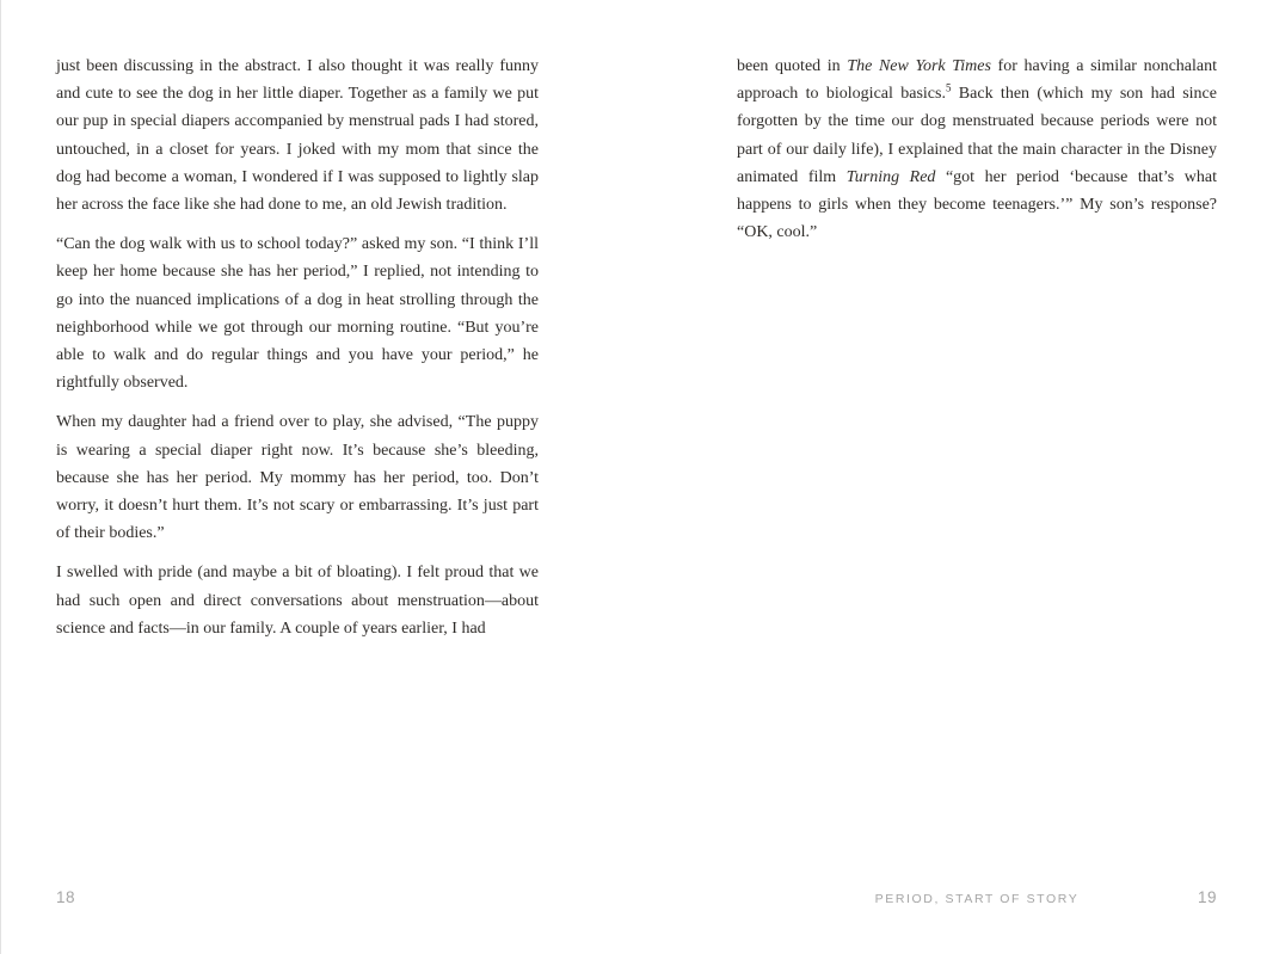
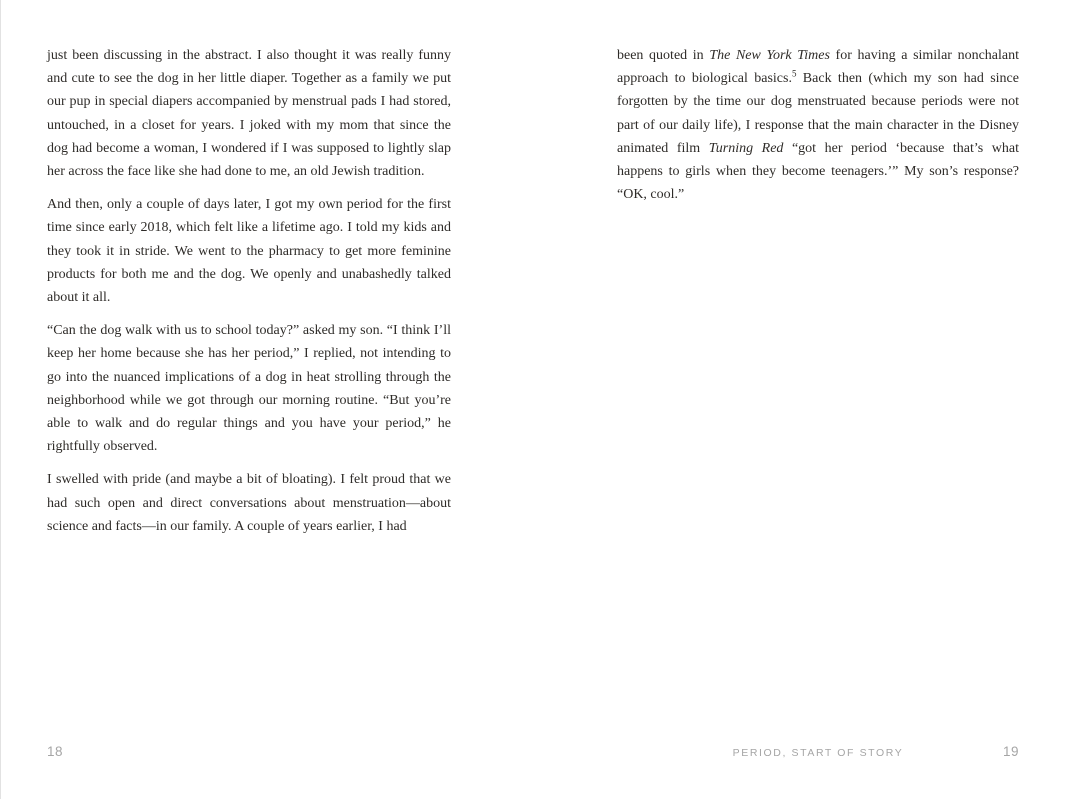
  just been discussing in the abstract. I also thought it was really funny and cute to see the dog in her little diaper. Together as a family we put our pup in special diapers accompanied by menstrual pads I had stored, untouched, in a closet for years. I joked with my mom that since the dog had become a woman, I wondered if I was supposed to lightly slap her across the face like she had done to me, an old Jewish tradition.
+ And then, only a couple of days later, I got my own period for the first time since early 2018, which felt like a lifetime ago. I told my kids and they took it in stride. We went to the pharmacy to get more feminine products for both me and the dog. We openly and unabashedly talked about it all.
  “Can the dog walk with us to school today?” asked my son. “I think I’ll keep her home because she has her period,” I replied, not intending to go into the nuanced implications of a dog in heat strolling through the neighborhood while we got through our morning routine. “But you’re able to walk and do regular things and you have your period,” he rightfully observed.
- When my daughter had a friend over to play, she advised, “The puppy is wearing a special diaper right now. It’s because she’s bleeding, because she has her period. My mommy has her period, too. Don’t worry, it doesn’t hurt them. It’s not scary or embarrassing. It’s just part of their bodies.”
  I swelled with pride (and maybe a bit of bloating). I felt proud that we had such open and direct conversations about menstruation—about science and facts—in our family. A couple of years earlier, I had
  18
- been quoted in The New York Times for having a similar nonchalant approach to biological basics.5 Back then (which my son had since forgotten by the time our dog menstruated because periods were not part of our daily life), I explained that the main character in the Disney animated film Turning Red “got her period ‘because that’s what happens to girls when they become teenagers.’” My son’s response? “OK, cool.”
+ been quoted in The New York Times for having a similar nonchalant approach to biological basics.5 Back then (which my son had since forgotten by the time our dog menstruated because periods were not part of our daily life), I response that the main character in the Disney animated film Turning Red “got her period ‘because that’s what happens to girls when they become teenagers.’” My son’s response? “OK, cool.”
  PERIOD, START OF STORY
  19
